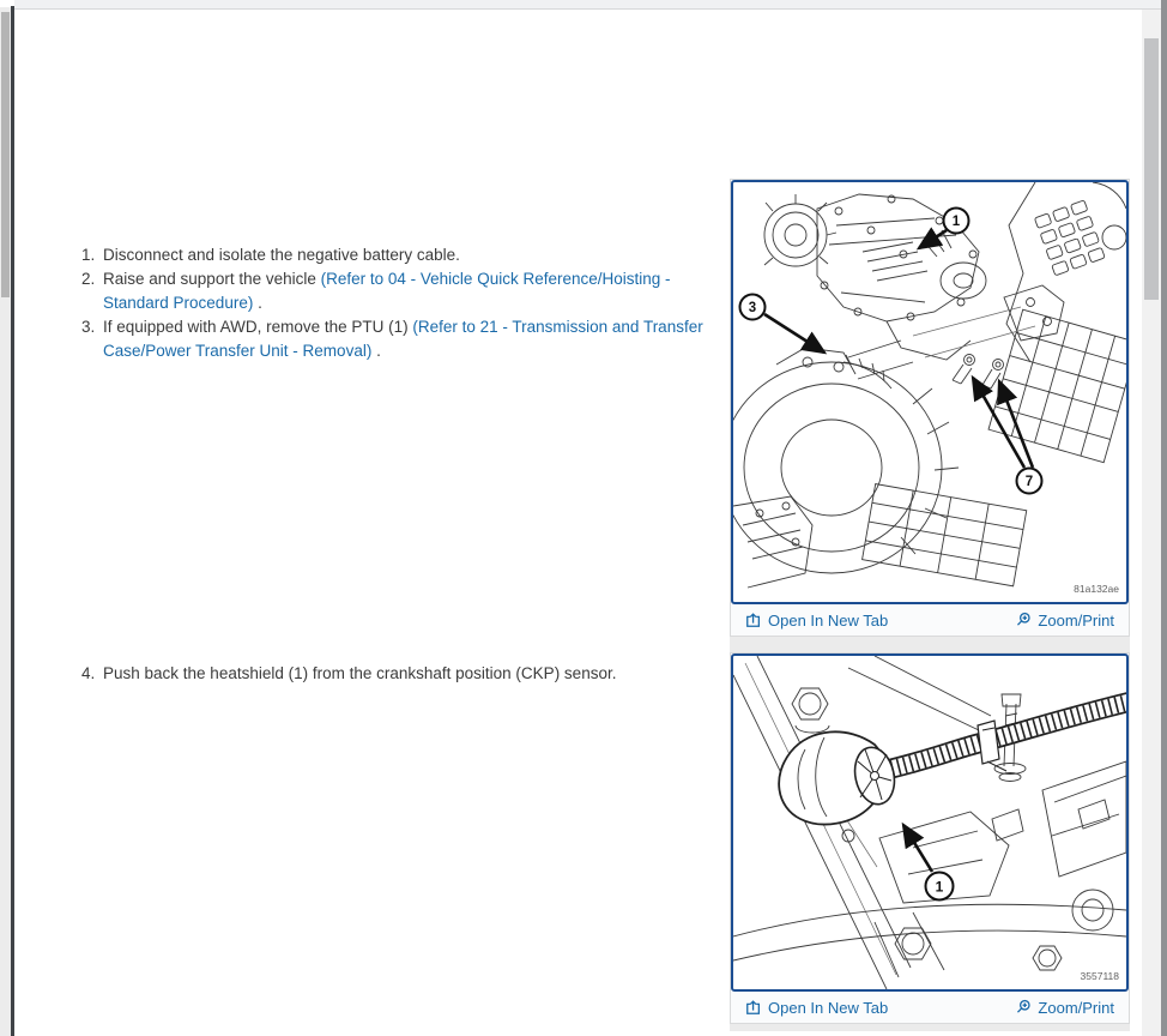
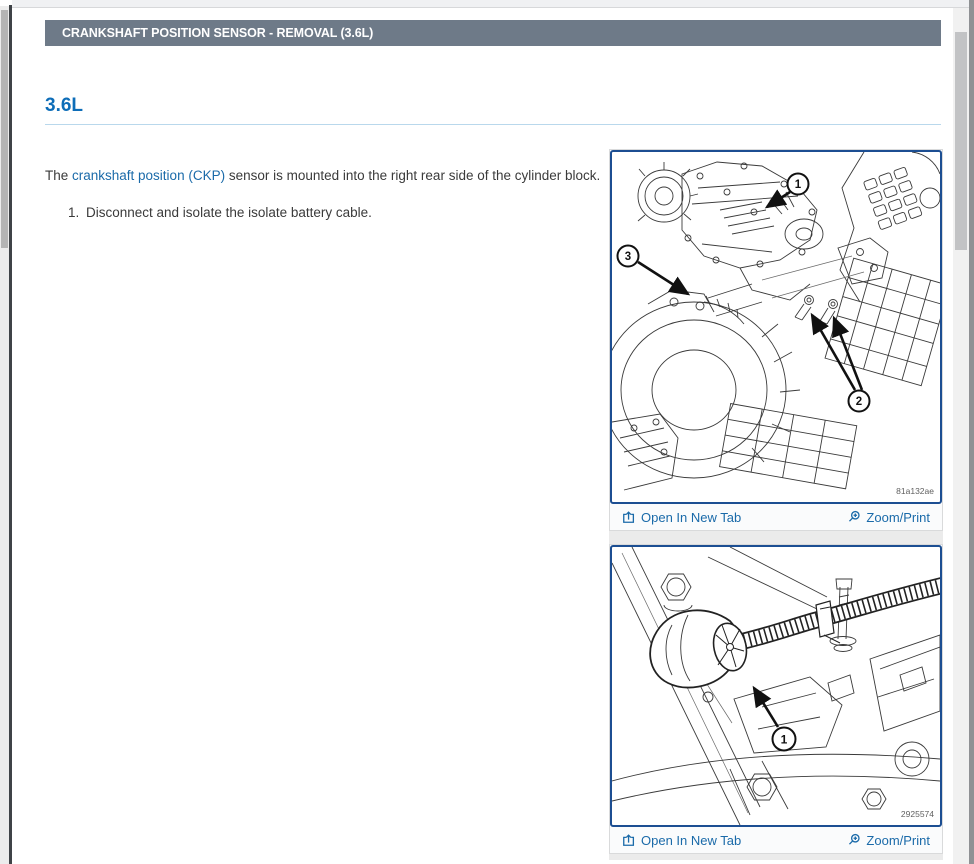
+ CRANKSHAFT POSITION SENSOR - REMOVAL (3.6L)
+ 3.6L
+ The crankshaft position (CKP) sensor is mounted into the right rear side of the cylinder block.
  1.
- Disconnect and isolate the negative battery cable.
+ Disconnect and isolate the isolate battery cable.
- 2.
- Raise and support the vehicle (Refer to 04 - Vehicle Quick Reference/Hoisting - Standard Procedure) .
- 3.
- If equipped with AWD, remove the PTU (1) (Refer to 21 - Transmission and Transfer Case/Power Transfer Unit - Removal) .
- 4.
- Push back the heatshield (1) from the crankshaft position (CKP) sensor.
  1
  3
- 7
+ 2
  81a132ae
  Open In New Tab
  Zoom/Print
  1
- 3557118
+ 2925574
  Open In New Tab
  Zoom/Print
